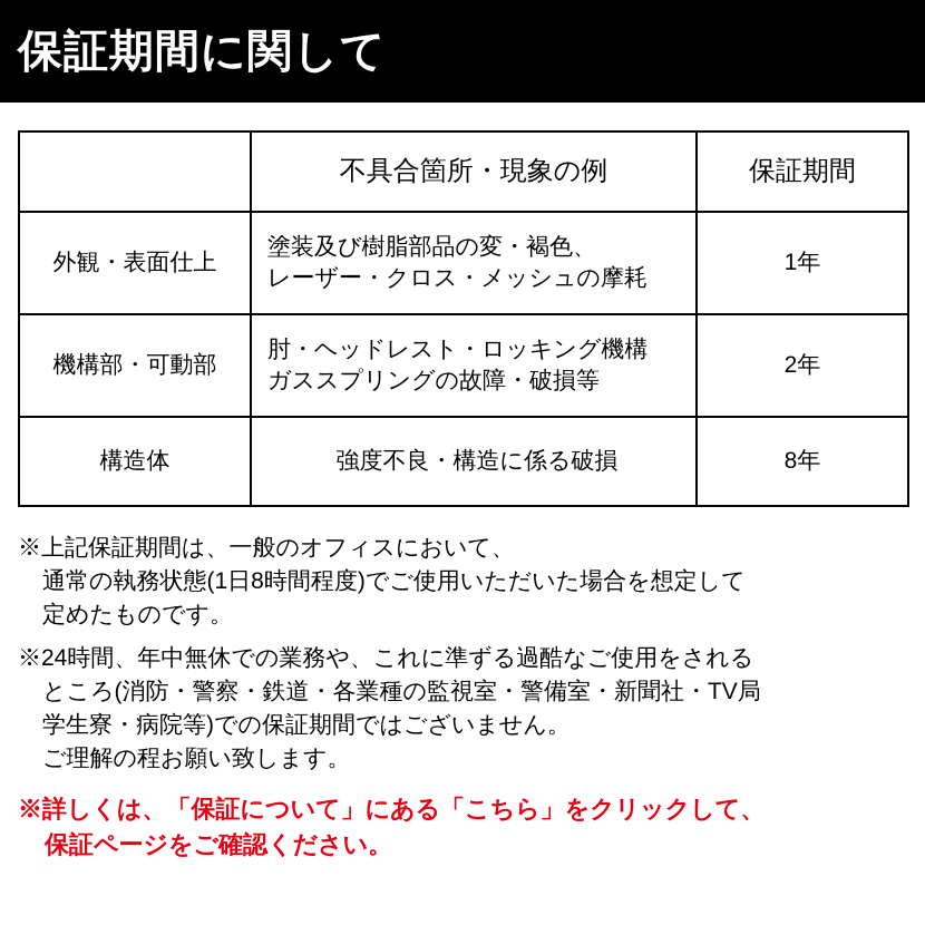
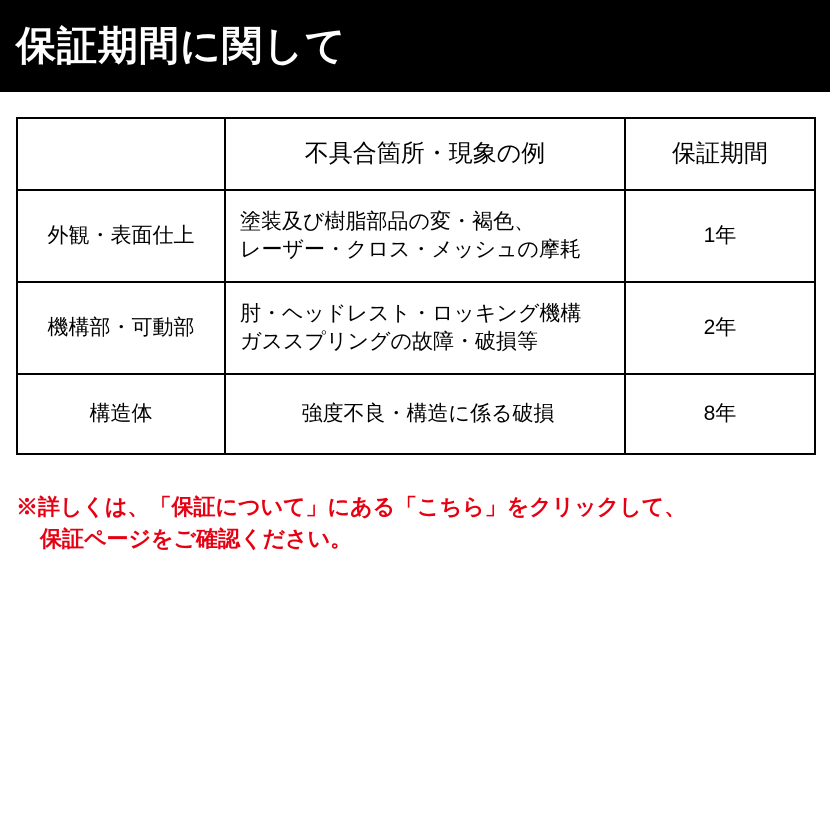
  保証期間に関して
  	不具合箇所・現象の例	保証期間
  外観・表面仕上	塗装及び樹脂部品の変・褐色、 レーザー・クロス・メッシュの摩耗	1年
  機構部・可動部	肘・ヘッドレスト・ロッキング機構 ガススプリングの故障・破損等	2年
  構造体	強度不良・構造に係る破損	8年
- ※上記保証期間は、一般のオフィスにおいて、
- 通常の執務状態(1日8時間程度)でご使用いただいた場合を想定して
- 定めたものです。
- ※24時間、年中無休での業務や、これに準ずる過酷なご使用をされる
- ところ(消防・警察・鉄道・各業種の監視室・警備室・新聞社・TV局
- 学生寮・病院等)での保証期間ではございません。
- ご理解の程お願い致します。
  ※詳しくは、「保証について」にある「こちら」をクリックして、
  保証ページをご確認ください。
